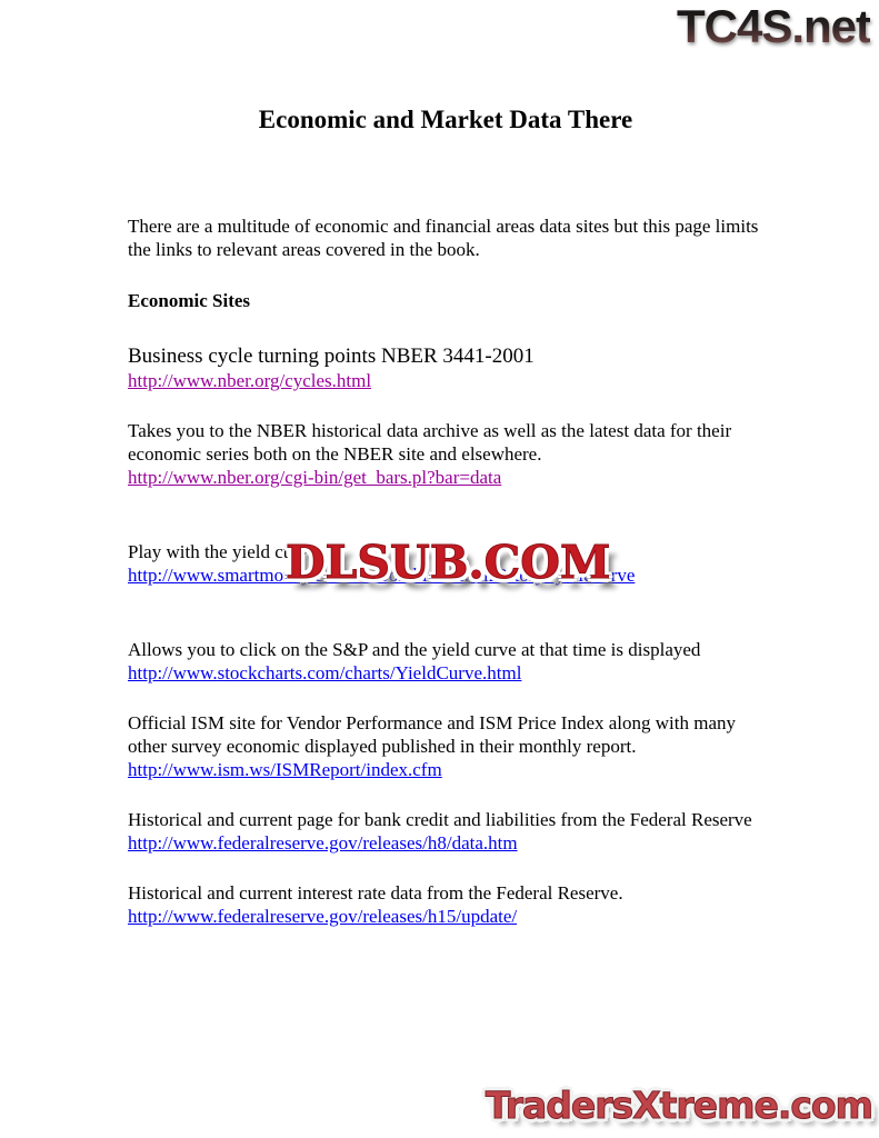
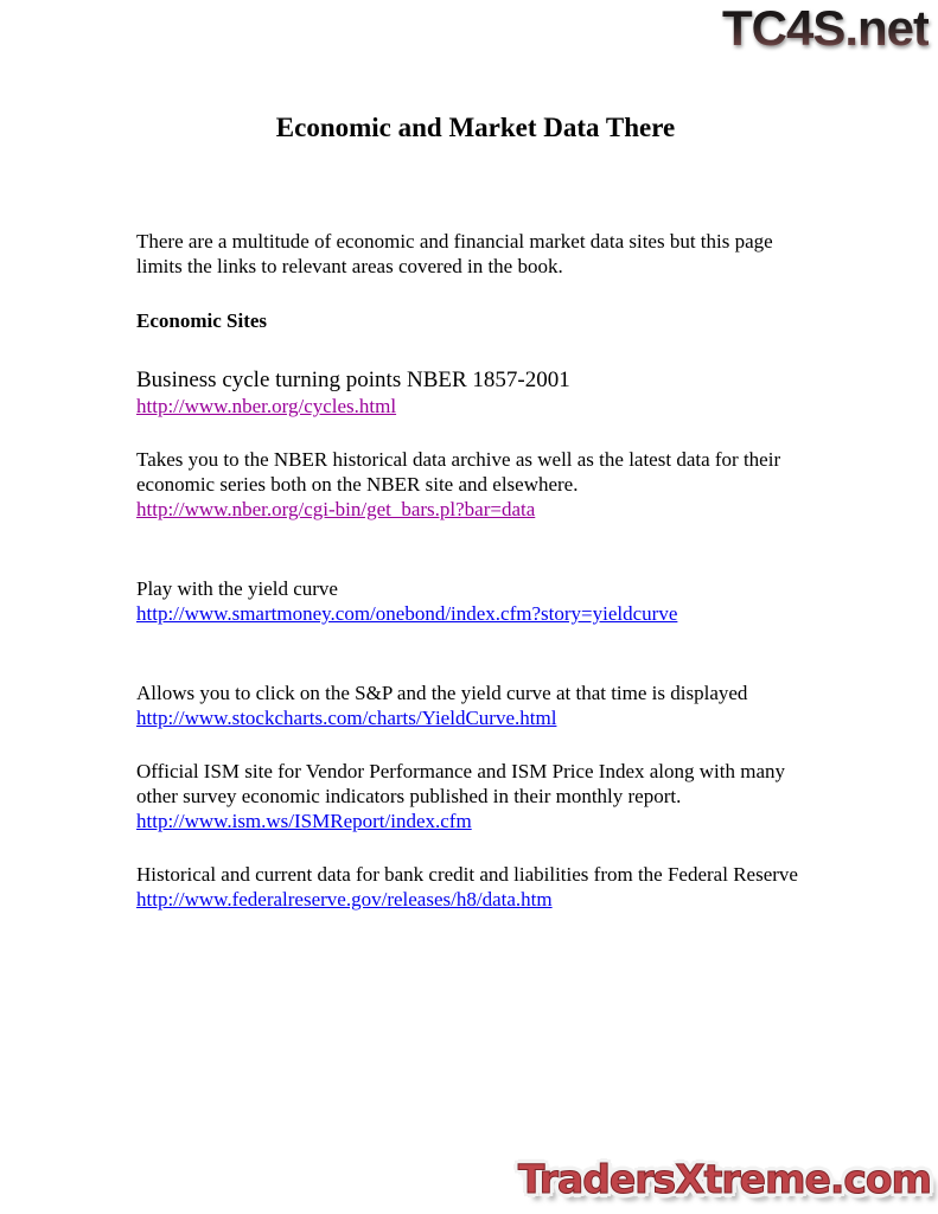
  TC4S.net
  Economic and Market Data There
- There are a multitude of economic and financial areas data sites but this page limits the links to relevant areas covered in the book.
+ There are a multitude of economic and financial market data sites but this page limits the links to relevant areas covered in the book.
  Economic Sites
- Business cycle turning points NBER 3441-2001
+ Business cycle turning points NBER 1857-2001
  http://www.nber.org/cycles.html
  Takes you to the NBER historical data archive as well as the latest data for their economic series both on the NBER site and elsewhere.
  http://www.nber.org/cgi-bin/get_bars.pl?bar=data
  Play with the yield curve
  http://www.smartmoney.com/onebond/index.cfm?story=yieldcurve
  Allows you to click on the S&P and the yield curve at that time is displayed
  http://www.stockcharts.com/charts/YieldCurve.html
- Official ISM site for Vendor Performance and ISM Price Index along with many other survey economic displayed published in their monthly report.
+ Official ISM site for Vendor Performance and ISM Price Index along with many other survey economic indicators published in their monthly report.
  http://www.ism.ws/ISMReport/index.cfm
- Historical and current page for bank credit and liabilities from the Federal Reserve
+ Historical and current data for bank credit and liabilities from the Federal Reserve
  http://www.federalreserve.gov/releases/h8/data.htm
- Historical and current interest rate data from the Federal Reserve.
- http://www.federalreserve.gov/releases/h15/update/
- DLSUB.COM
  TradersXtreme.com
